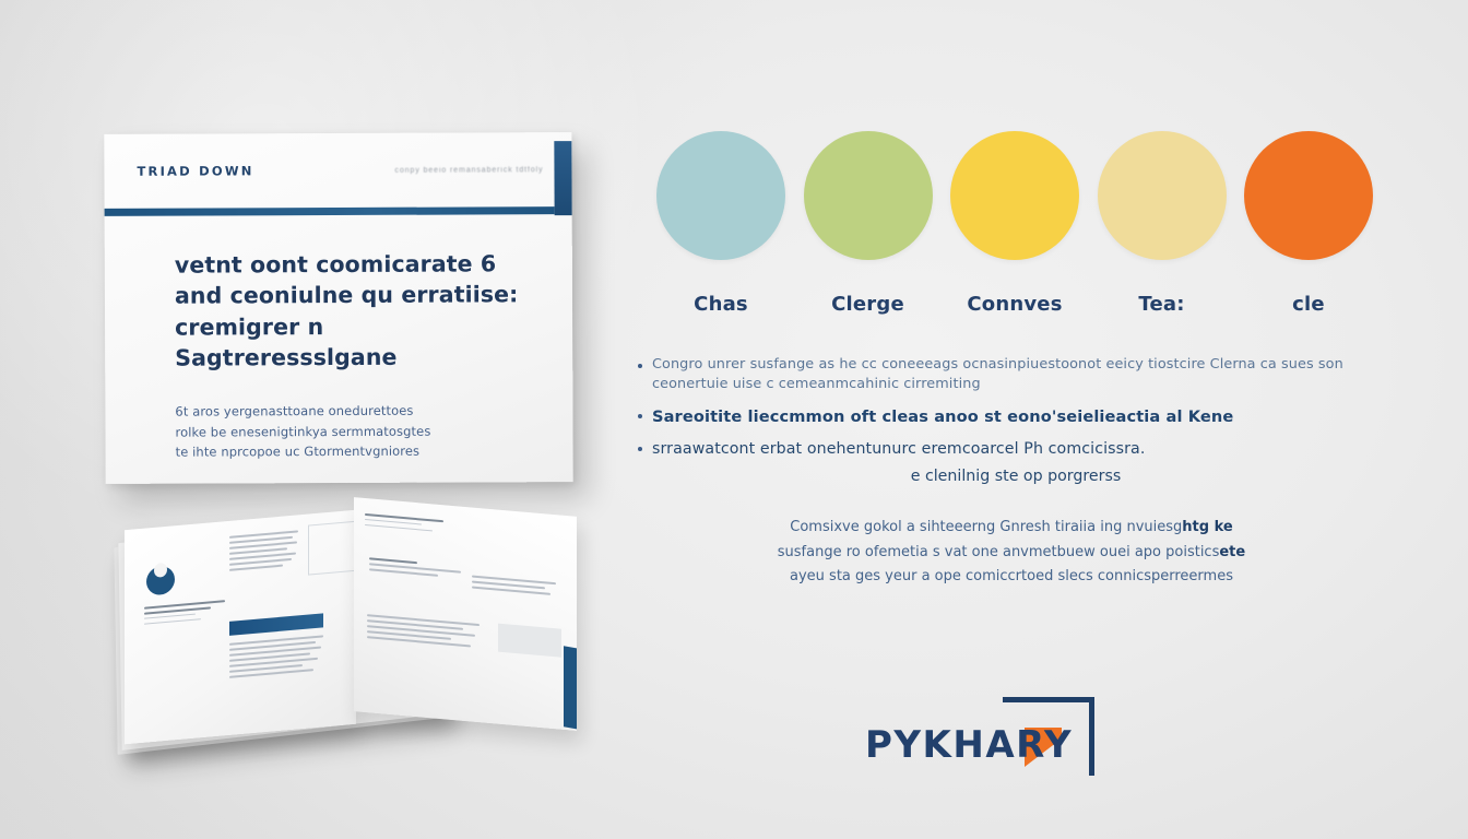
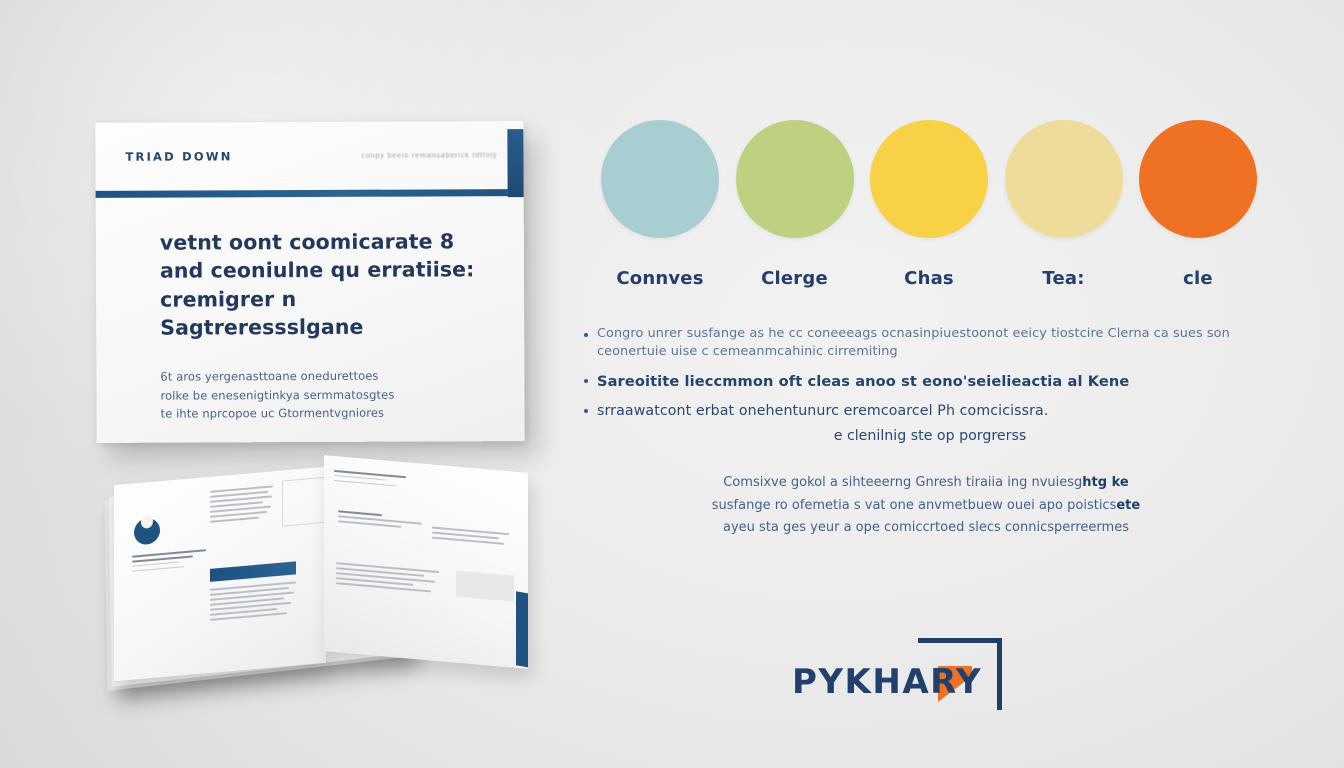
  TRIAD DOWN
- vetnt oont coomicarate 6
+ vetnt oont coomicarate 8
  and ceoniulne qu erratiise:
  cremigrer n Sagtreressslgane
  6t aros yergenasttoane onedurettoes
  rolke be enesenigtinkya sermmatosgtes
  te ihte nprcopoe uc Gtormentvgniores
- Chas
+ Connves
  Clerge
- Connves
+ Chas
  Tea:
  cle
  Congro unrer susfange as he cc coneeeags ocnasinpiuestoonot eeicy tiostcire Clerna ca sues son ceonertuie uise c cemeanmcahinic cirremiting
  Sareoitite lieccmmon oft cleas anoo st eono'seielieactia al Kene
  srraawatcont erbat onehentunurc eremcoarcel Ph comcicissra.
  e clenilnig ste op porgrerss
  Comsixve gokol a sihteeerng Gnresh tiraiia ing nvuiesghtg ke
  susfange ro ofemetia s vat one anvmetbuew ouei apo poisticsete
  ayeu sta ges yeur a ope comiccrtoed slecs connicsperreermes
  PYKHARY
